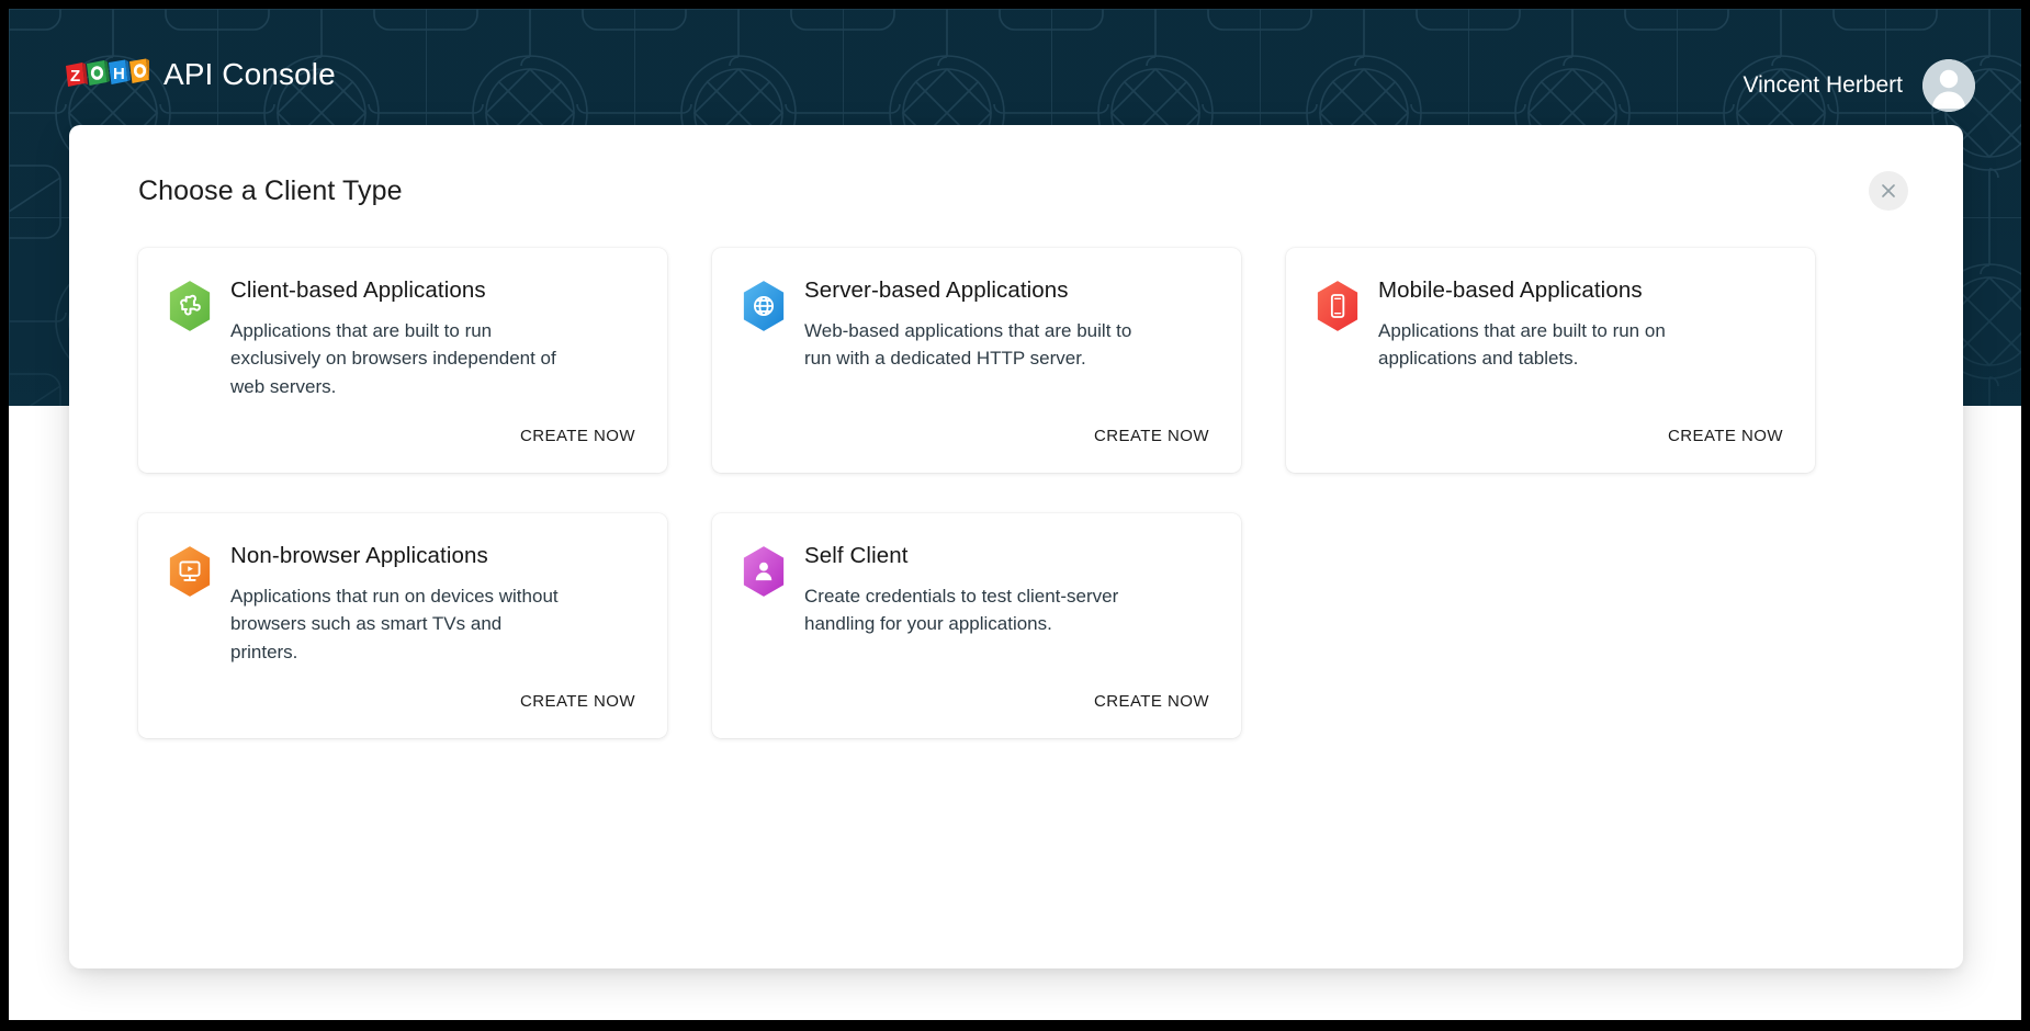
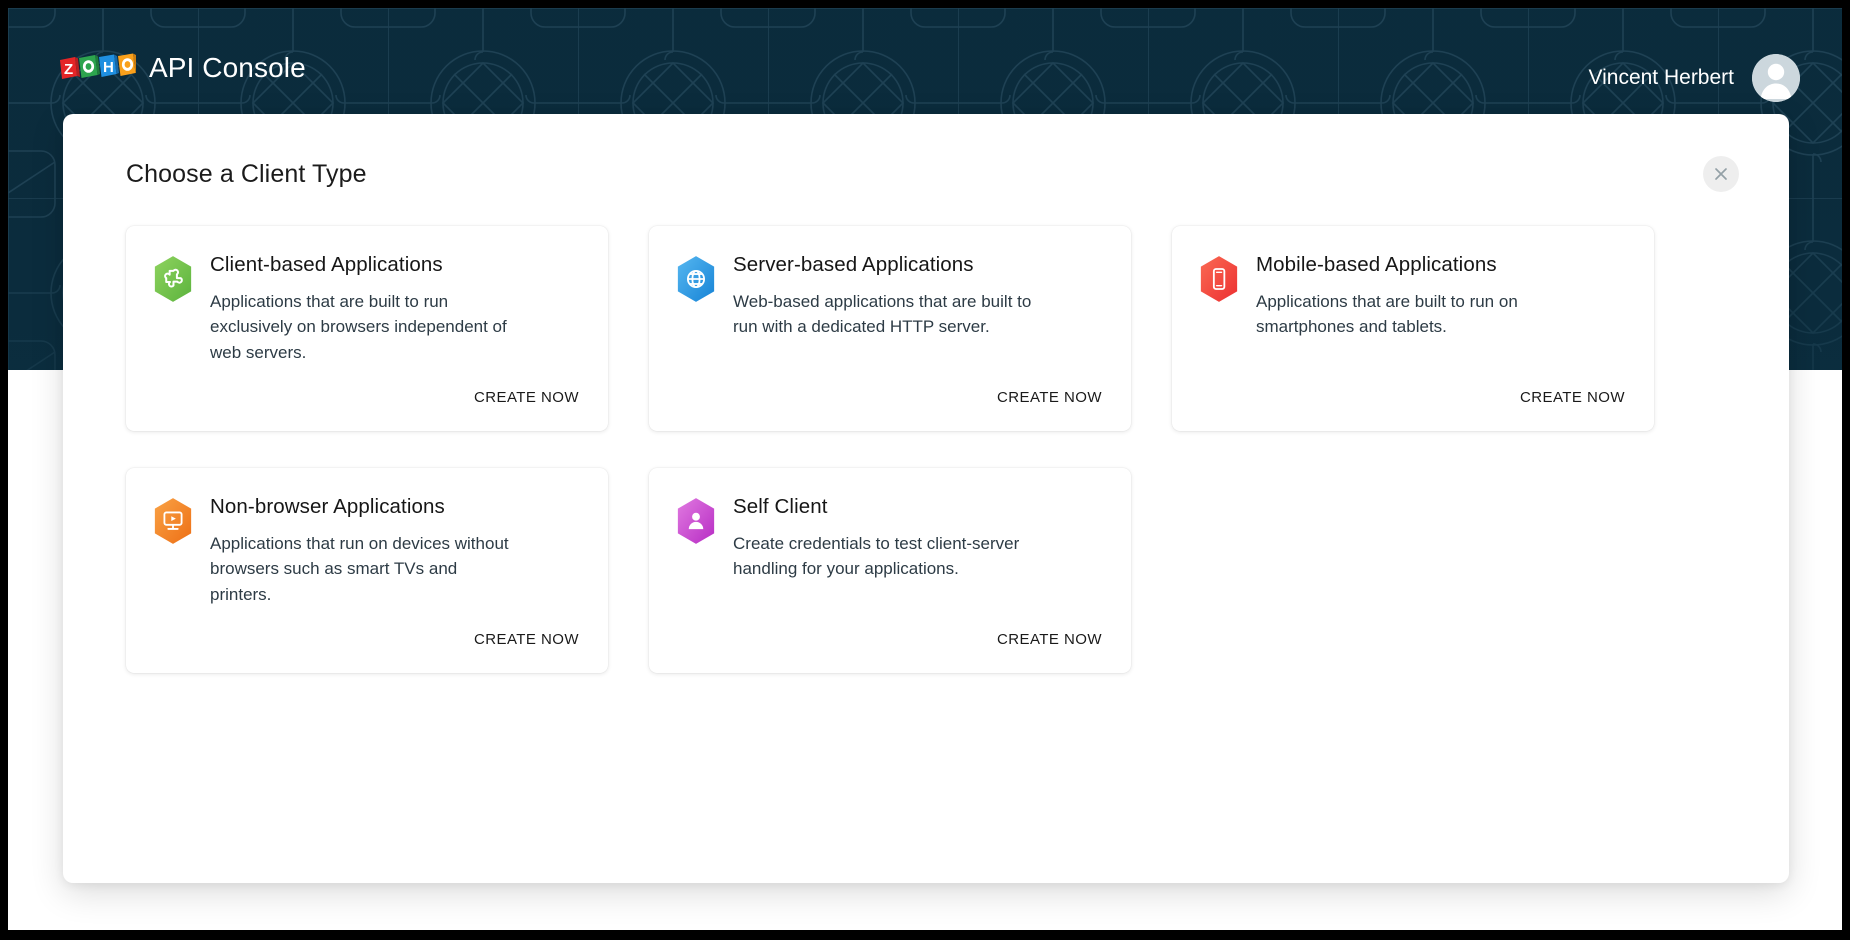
  Z
  H
  API Console
  Vincent Herbert
  Choose a Client Type
  Client-based Applications
  Applications that are built to run exclusively on browsers independent of web servers.
  CREATE NOW
  Server-based Applications
  Web-based applications that are built to run with a dedicated HTTP server.
  CREATE NOW
  Mobile-based Applications
- Applications that are built to run on applications and tablets.
+ Applications that are built to run on smartphones and tablets.
  CREATE NOW
  Non-browser Applications
  Applications that run on devices without browsers such as smart TVs and printers.
  CREATE NOW
  Self Client
  Create credentials to test client-server handling for your applications.
  CREATE NOW
